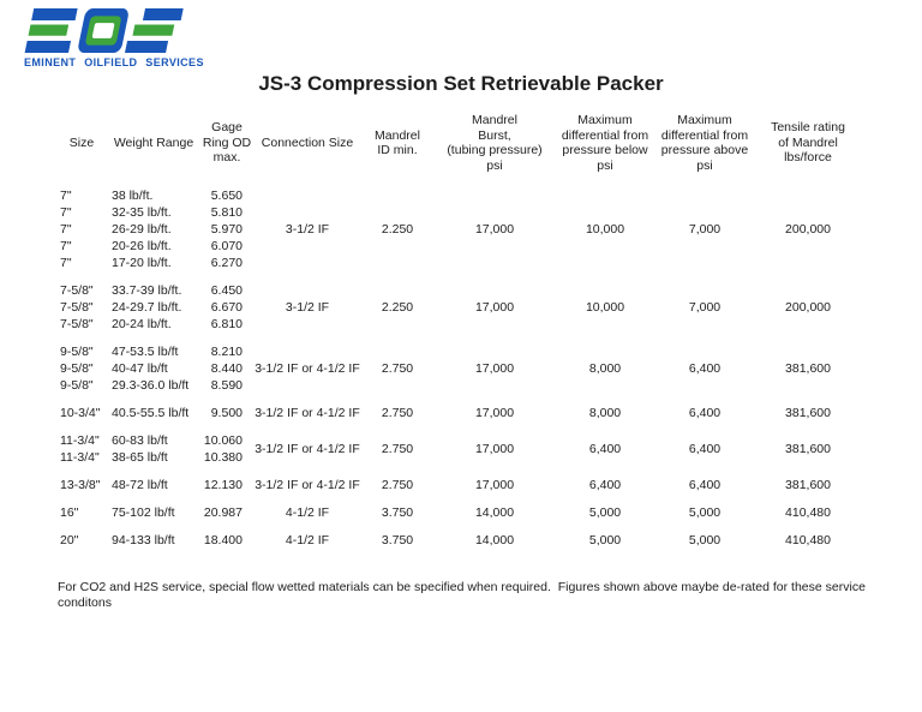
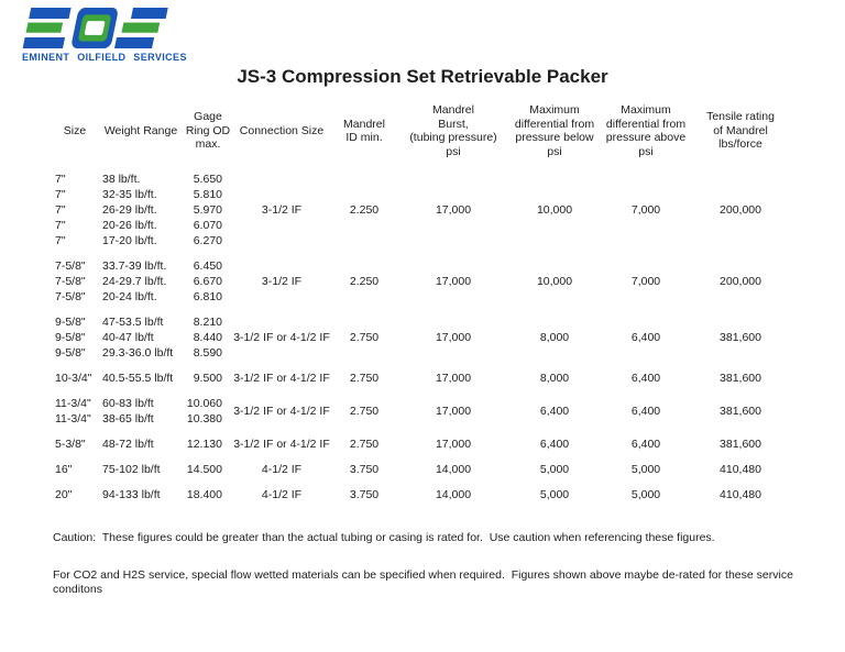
  EMINENT OILFIELD SERVICES
  JS-3 Compression Set Retrievable Packer
  Size	Weight Range	Gage Ring OD max.	Connection Size	Mandrel ID min.	Mandrel Burst, (tubing pressure) psi	Maximum differential from pressure below psi	Maximum differential from pressure above psi	Tensile rating of Mandrel lbs/force
  7"	38 lb/ft.	5.650	3-1/2 IF	2.250	17,000	10,000	7,000	200,000
  7"	32-35 lb/ft.	5.810
  7"	26-29 lb/ft.	5.970
  7"	20-26 lb/ft.	6.070
  7"	17-20 lb/ft.	6.270
  7-5/8"	33.7-39 lb/ft.	6.450	3-1/2 IF	2.250	17,000	10,000	7,000	200,000
  7-5/8"	24-29.7 lb/ft.	6.670
  7-5/8"	20-24 lb/ft.	6.810
  9-5/8"	47-53.5 lb/ft	8.210	3-1/2 IF or 4-1/2 IF	2.750	17,000	8,000	6,400	381,600
  9-5/8"	40-47 lb/ft	8.440
  9-5/8"	29.3-36.0 lb/ft	8.590
  10-3/4"	40.5-55.5 lb/ft	9.500	3-1/2 IF or 4-1/2 IF	2.750	17,000	8,000	6,400	381,600
  11-3/4"	60-83 lb/ft	10.060	3-1/2 IF or 4-1/2 IF	2.750	17,000	6,400	6,400	381,600
  11-3/4"	38-65 lb/ft	10.380
- 13-3/8"	48-72 lb/ft	12.130	3-1/2 IF or 4-1/2 IF	2.750	17,000	6,400	6,400	381,600
+ 5-3/8"	48-72 lb/ft	12.130	3-1/2 IF or 4-1/2 IF	2.750	17,000	6,400	6,400	381,600
- 16"	75-102 lb/ft	20.987	4-1/2 IF	3.750	14,000	5,000	5,000	410,480
+ 16"	75-102 lb/ft	14.500	4-1/2 IF	3.750	14,000	5,000	5,000	410,480
  20"	94-133 lb/ft	18.400	4-1/2 IF	3.750	14,000	5,000	5,000	410,480
+ Caution: These figures could be greater than the actual tubing or casing is rated for. Use caution when referencing these figures.
  For CO2 and H2S service, special flow wetted materials can be specified when required. Figures shown above maybe de-rated for these service conditons
